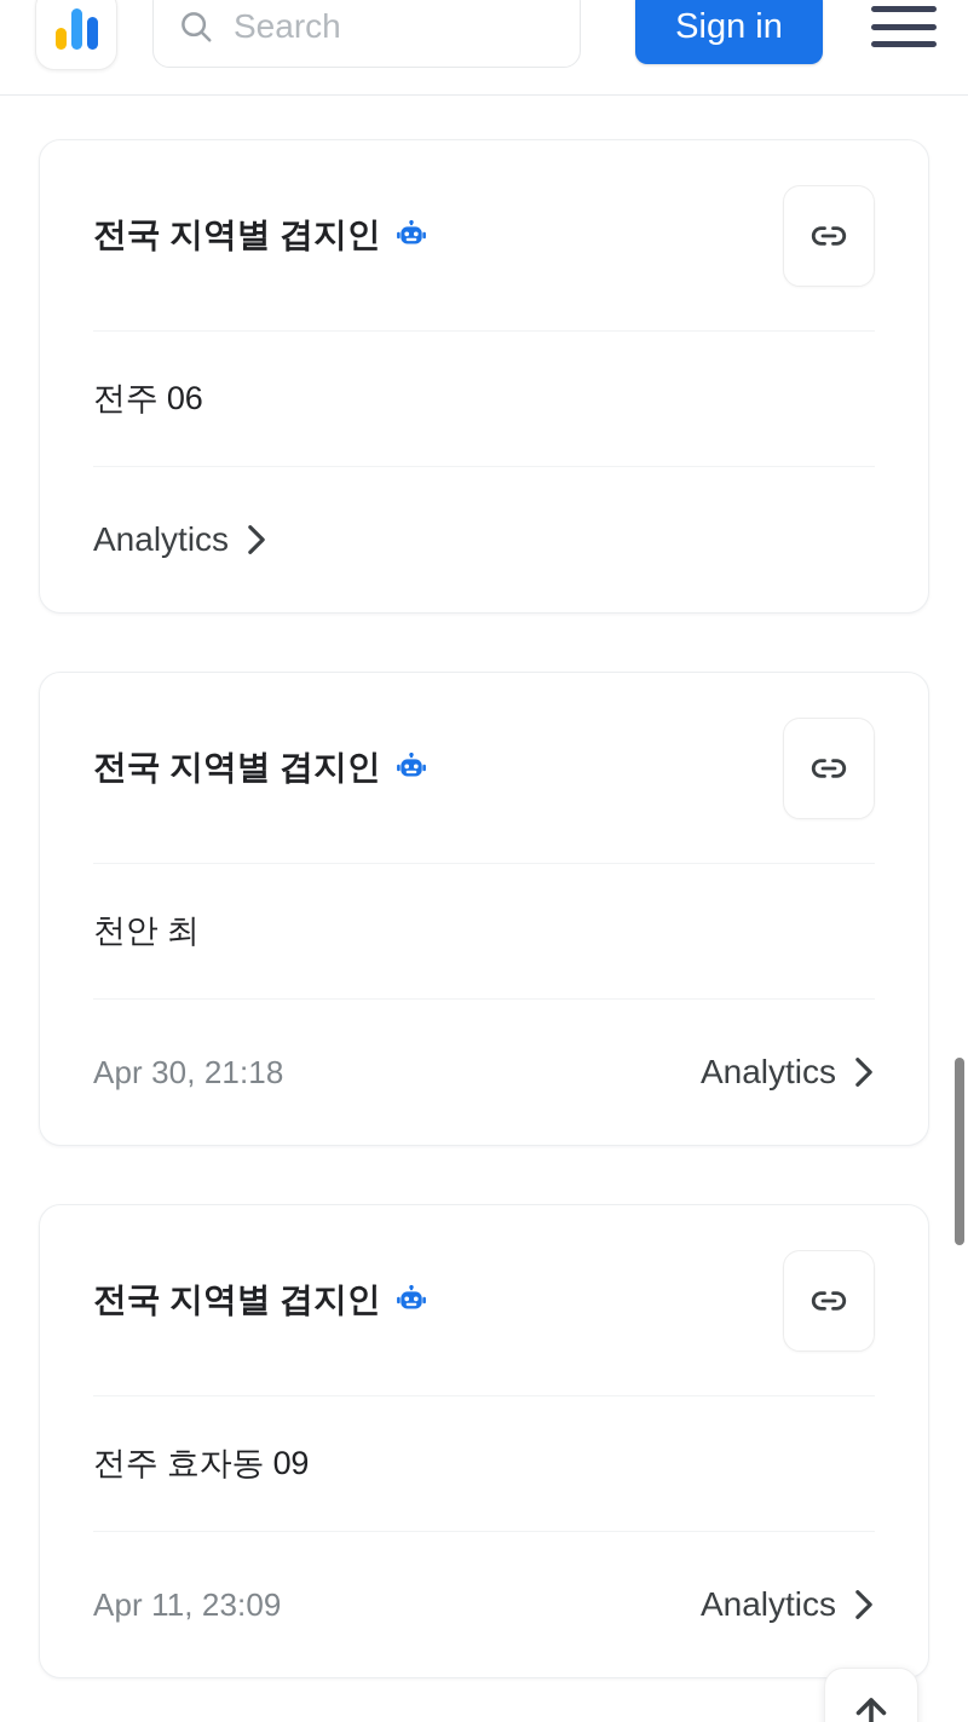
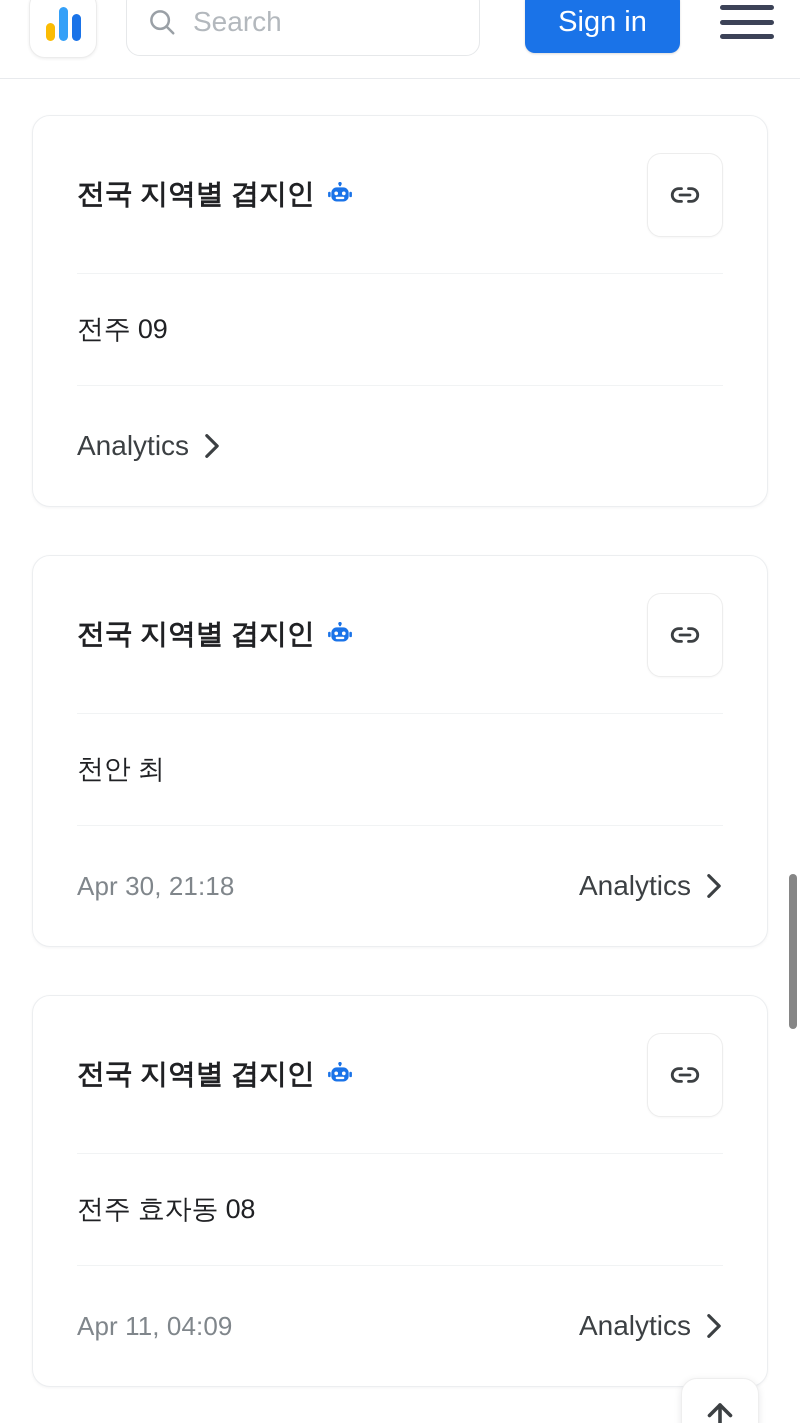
  Search
  Sign in
  전국 지역별 겹지인
- 전주 06
+ 전주 09
  Analytics
  전국 지역별 겹지인
  천안 최
  Apr 30, 21:18
  Analytics
  전국 지역별 겹지인
- 전주 효자동 09
+ 전주 효자동 08
- Apr 11, 23:09
+ Apr 11, 04:09
  Analytics
